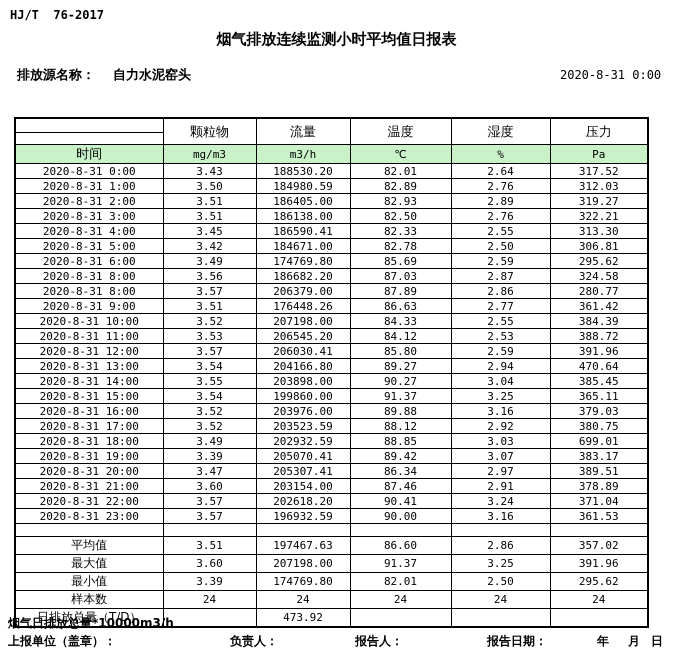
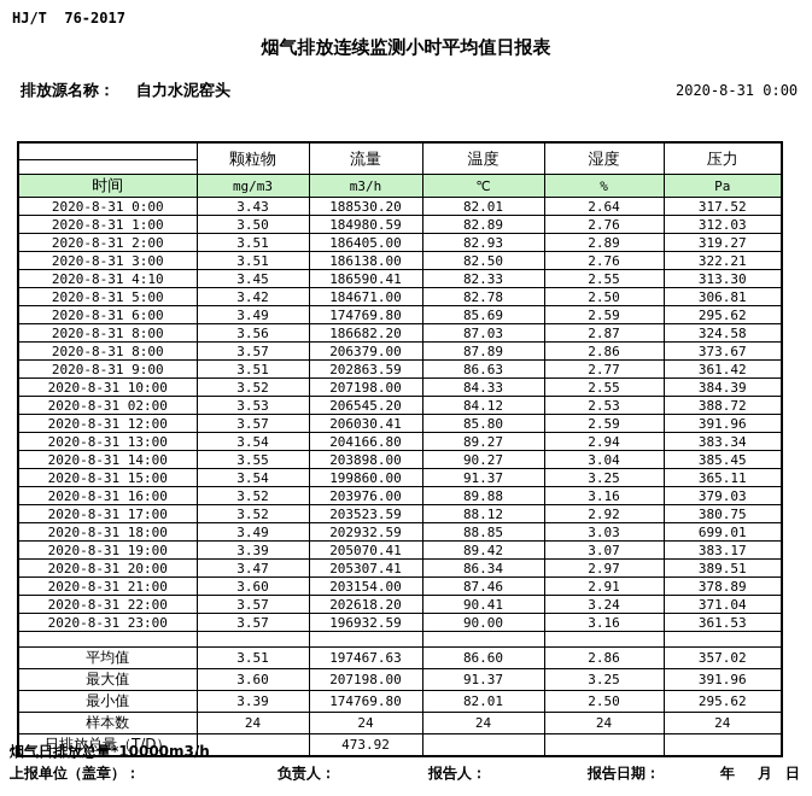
  HJ/T 76-2017
  烟气排放连续监测小时平均值日报表
  排放源名称： 自力水泥窑头
  2020-8-31 0:00
  	颗粒物	流量	温度	湿度	压力
  时间	mg/m3	m3/h	℃	%	Pa
  2020-8-31 0:00	3.43	188530.20	82.01	2.64	317.52
  2020-8-31 1:00	3.50	184980.59	82.89	2.76	312.03
  2020-8-31 2:00	3.51	186405.00	82.93	2.89	319.27
  2020-8-31 3:00	3.51	186138.00	82.50	2.76	322.21
- 2020-8-31 4:00	3.45	186590.41	82.33	2.55	313.30
+ 2020-8-31 4:10	3.45	186590.41	82.33	2.55	313.30
  2020-8-31 5:00	3.42	184671.00	82.78	2.50	306.81
  2020-8-31 6:00	3.49	174769.80	85.69	2.59	295.62
  2020-8-31 8:00	3.56	186682.20	87.03	2.87	324.58
- 2020-8-31 8:00	3.57	206379.00	87.89	2.86	280.77
+ 2020-8-31 8:00	3.57	206379.00	87.89	2.86	373.67
- 2020-8-31 9:00	3.51	176448.26	86.63	2.77	361.42
+ 2020-8-31 9:00	3.51	202863.59	86.63	2.77	361.42
  2020-8-31 10:00	3.52	207198.00	84.33	2.55	384.39
- 2020-8-31 11:00	3.53	206545.20	84.12	2.53	388.72
+ 2020-8-31 02:00	3.53	206545.20	84.12	2.53	388.72
  2020-8-31 12:00	3.57	206030.41	85.80	2.59	391.96
- 2020-8-31 13:00	3.54	204166.80	89.27	2.94	470.64
+ 2020-8-31 13:00	3.54	204166.80	89.27	2.94	383.34
  2020-8-31 14:00	3.55	203898.00	90.27	3.04	385.45
  2020-8-31 15:00	3.54	199860.00	91.37	3.25	365.11
  2020-8-31 16:00	3.52	203976.00	89.88	3.16	379.03
  2020-8-31 17:00	3.52	203523.59	88.12	2.92	380.75
  2020-8-31 18:00	3.49	202932.59	88.85	3.03	699.01
  2020-8-31 19:00	3.39	205070.41	89.42	3.07	383.17
  2020-8-31 20:00	3.47	205307.41	86.34	2.97	389.51
  2020-8-31 21:00	3.60	203154.00	87.46	2.91	378.89
  2020-8-31 22:00	3.57	202618.20	90.41	3.24	371.04
  2020-8-31 23:00	3.57	196932.59	90.00	3.16	361.53
  平均值	3.51	197467.63	86.60	2.86	357.02
  最大值	3.60	207198.00	91.37	3.25	391.96
  最小值	3.39	174769.80	82.01	2.50	295.62
  样本数	24	24	24	24	24
  日排放总量（T/D）		473.92
  烟气日排放总量*10000m3/h
  上报单位（盖章）：
  负责人：
  报告人：
  报告日期：
  年
  月
  日
